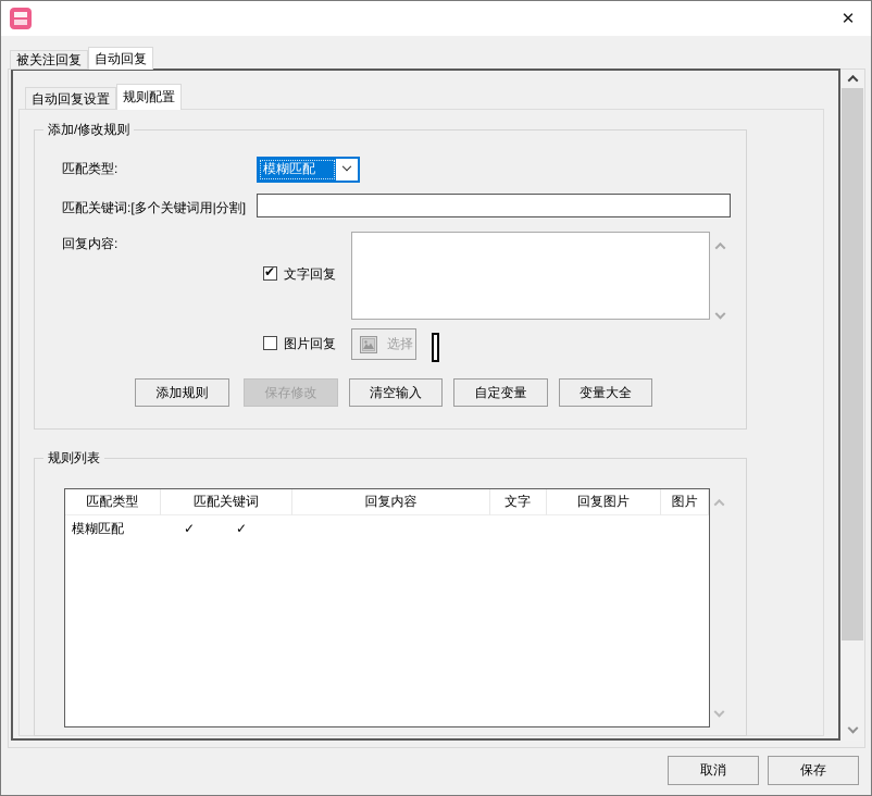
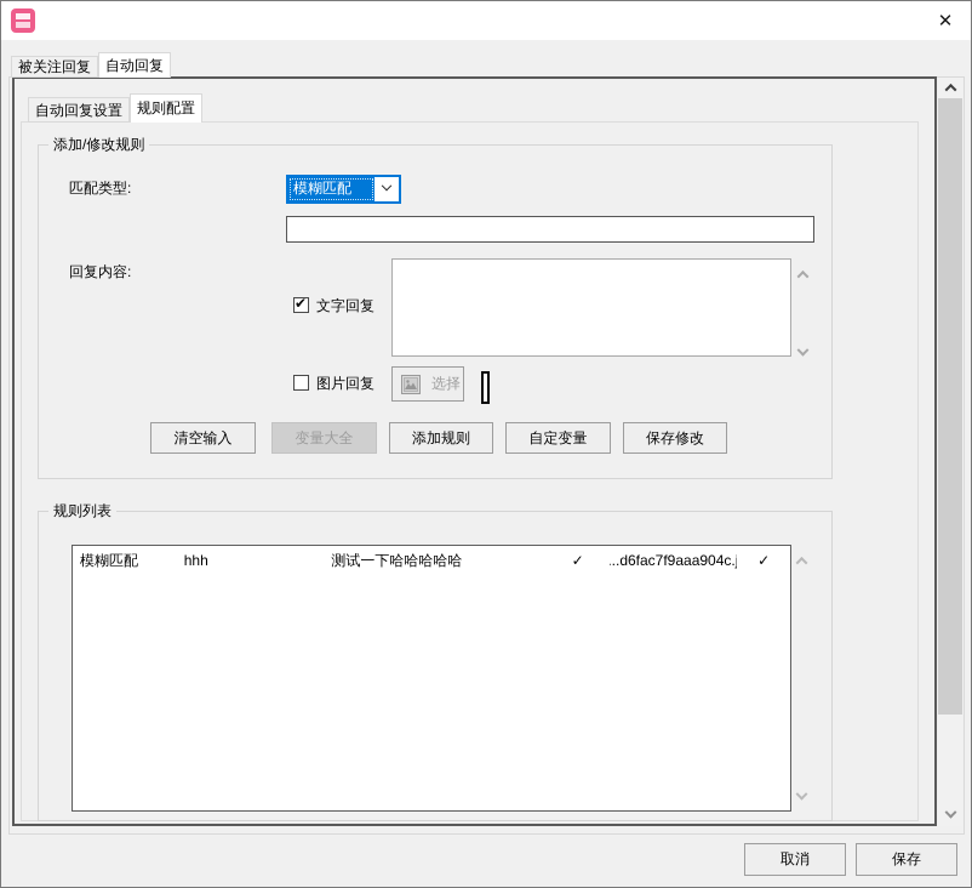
  ✕
  被关注回复
  自动回复
  自动回复设置
  规则配置
  添加/修改规则
  匹配类型:
  模糊匹配
- 匹配关键词:[多个关键词用|分割]
  回复内容:
  文字回复
  图片回复
  选择
- 添加规则
+ 清空输入
- 保存修改
+ 变量大全
- 清空输入
+ 添加规则
  自定变量
- 变量大全
+ 保存修改
  规则列表
- 匹配类型
- 匹配关键词
- 回复内容
- 文字
- 回复图片
- 图片
  模糊匹配
+ hhh
+ 测试一下哈哈哈哈哈
  ✓
+ ...d6fac7f9aaa904c.j
  ✓
  取消
  保存
